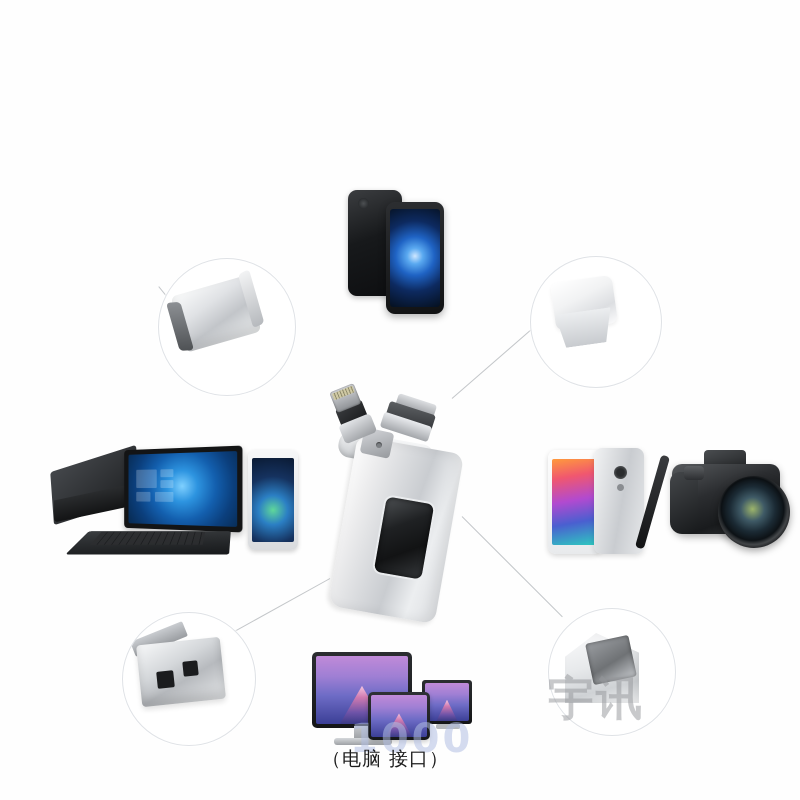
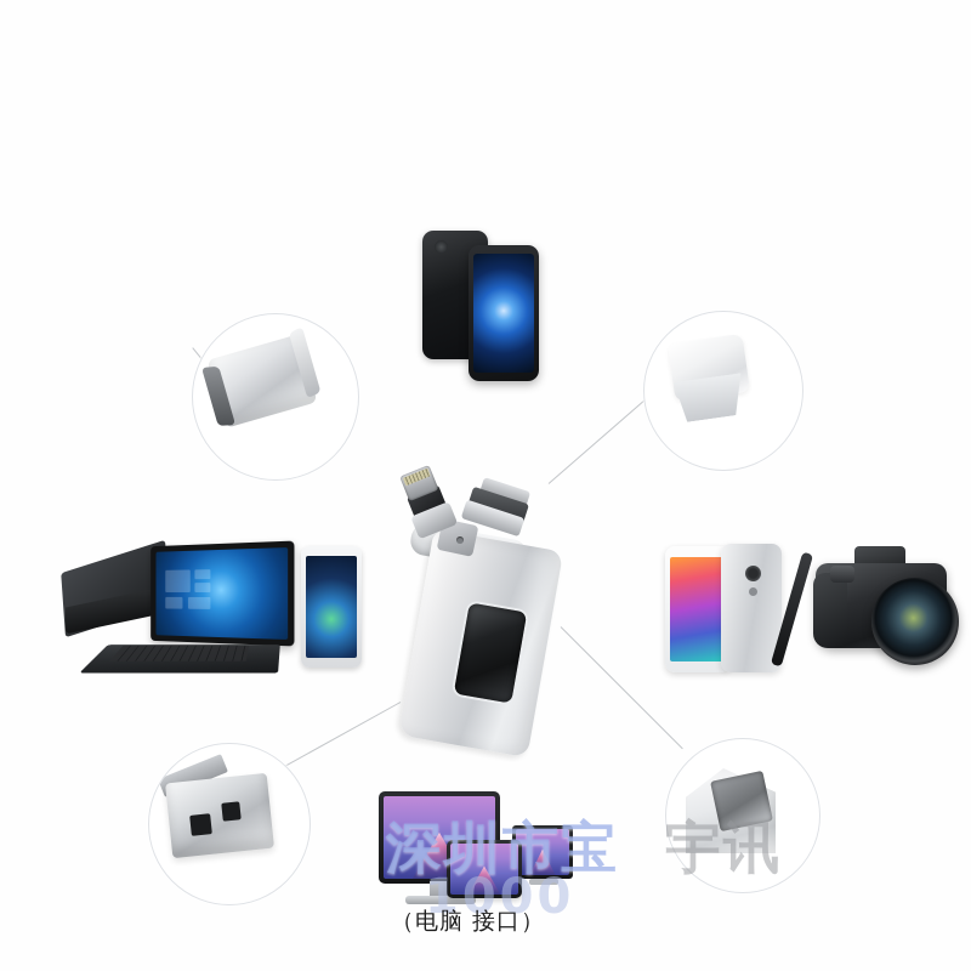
  1000
+ 深圳市宝
  宇讯
  （电脑 接口）
